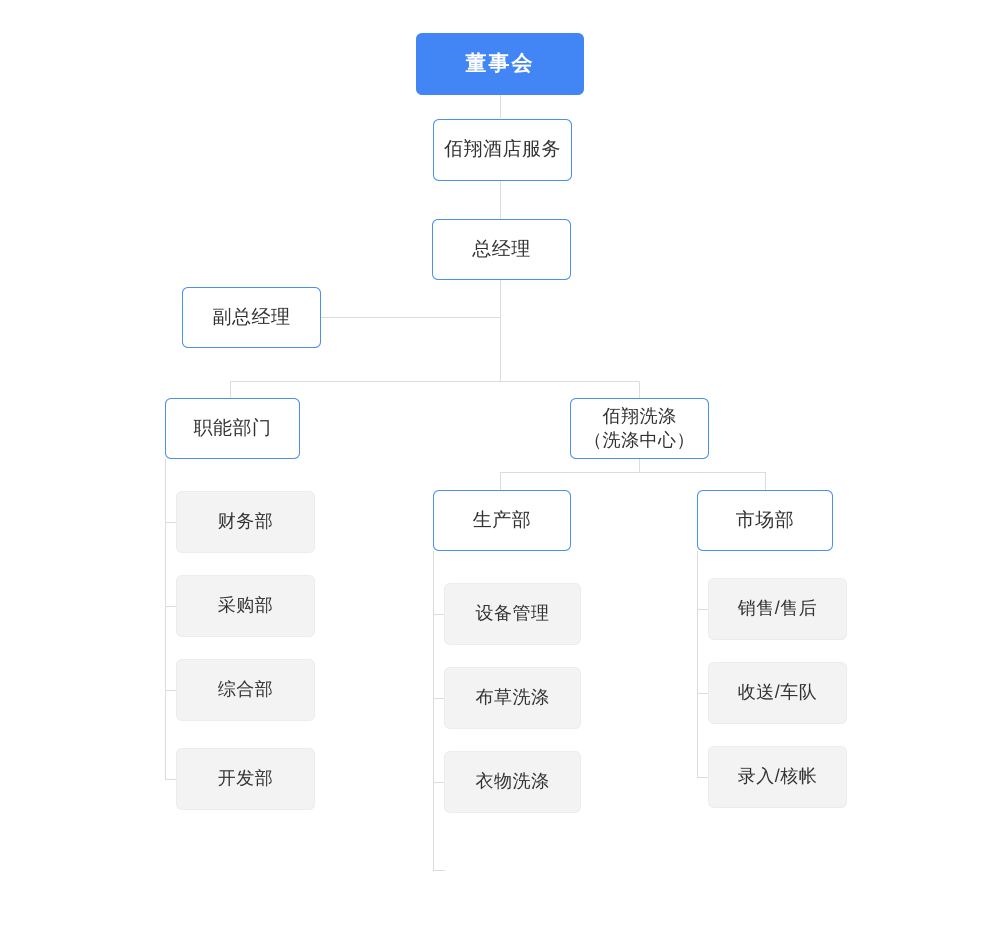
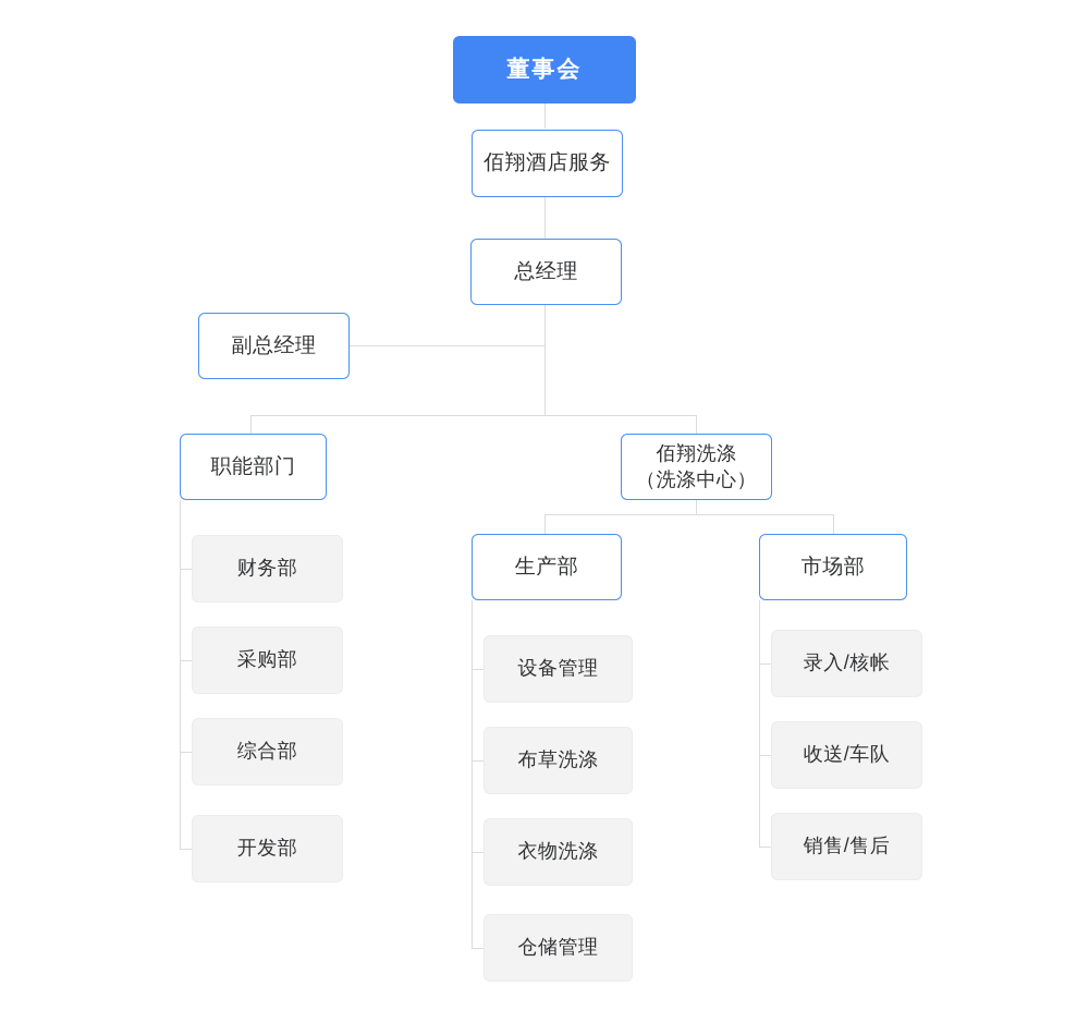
  董事会
  佰翔酒店服务
  总经理
  副总经理
  职能部门
  佰翔洗涤
  （洗涤中心）
  生产部
  市场部
  财务部
  采购部
  综合部
  开发部
  设备管理
  布草洗涤
  衣物洗涤
+ 仓储管理
- 销售/售后
+ 录入/核帐
  收送/车队
- 录入/核帐
+ 销售/售后
